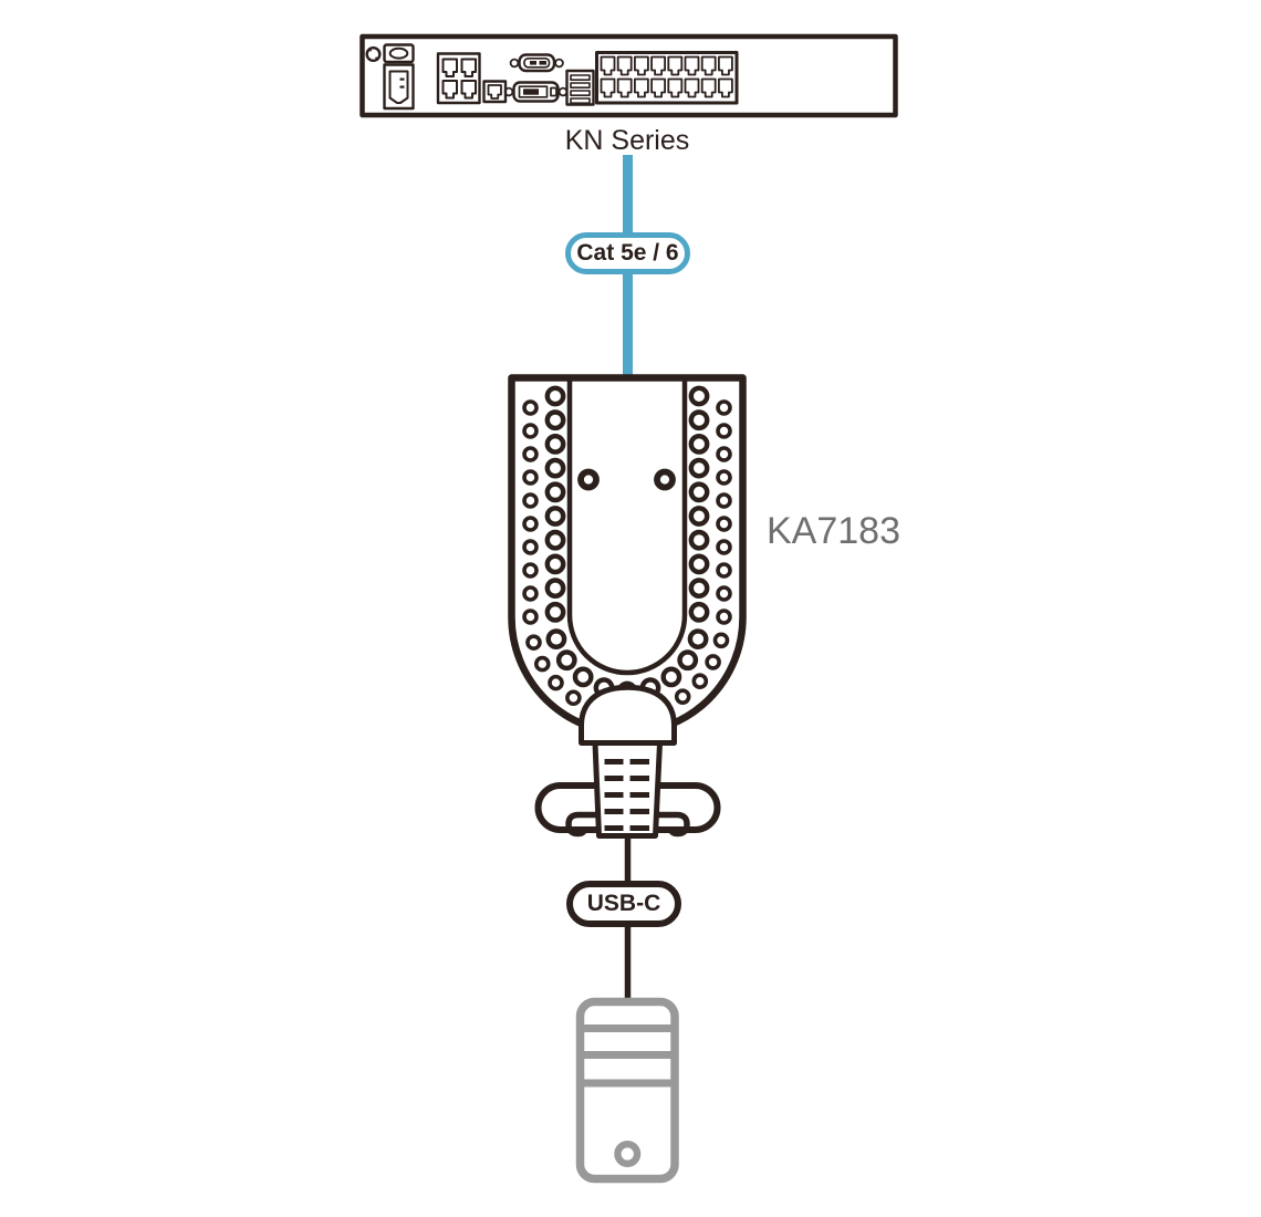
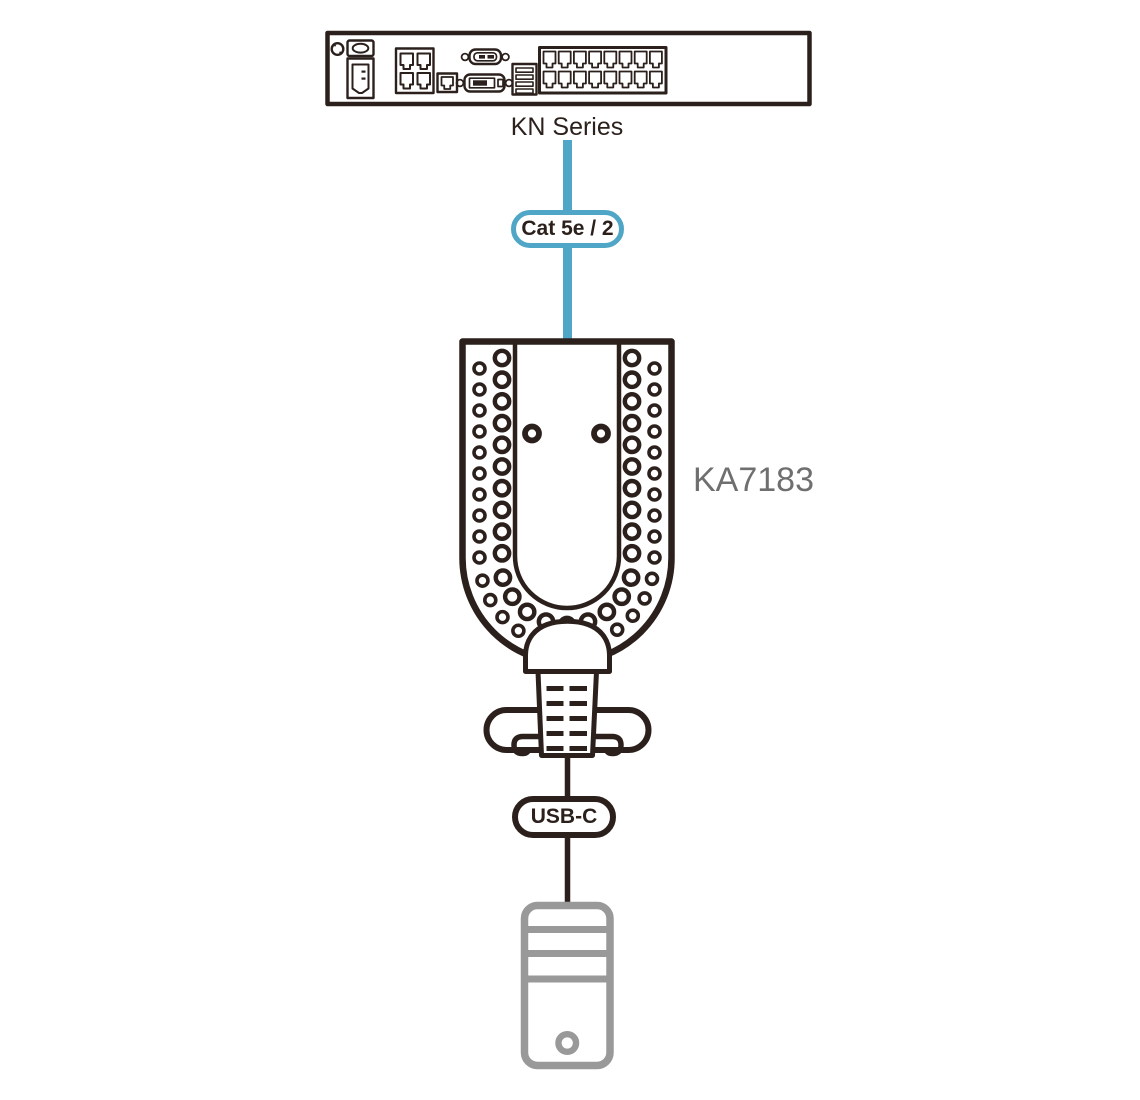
  KN Series
- Cat 5e / 6
+ Cat 5e / 2
  KA7183
  USB-C
